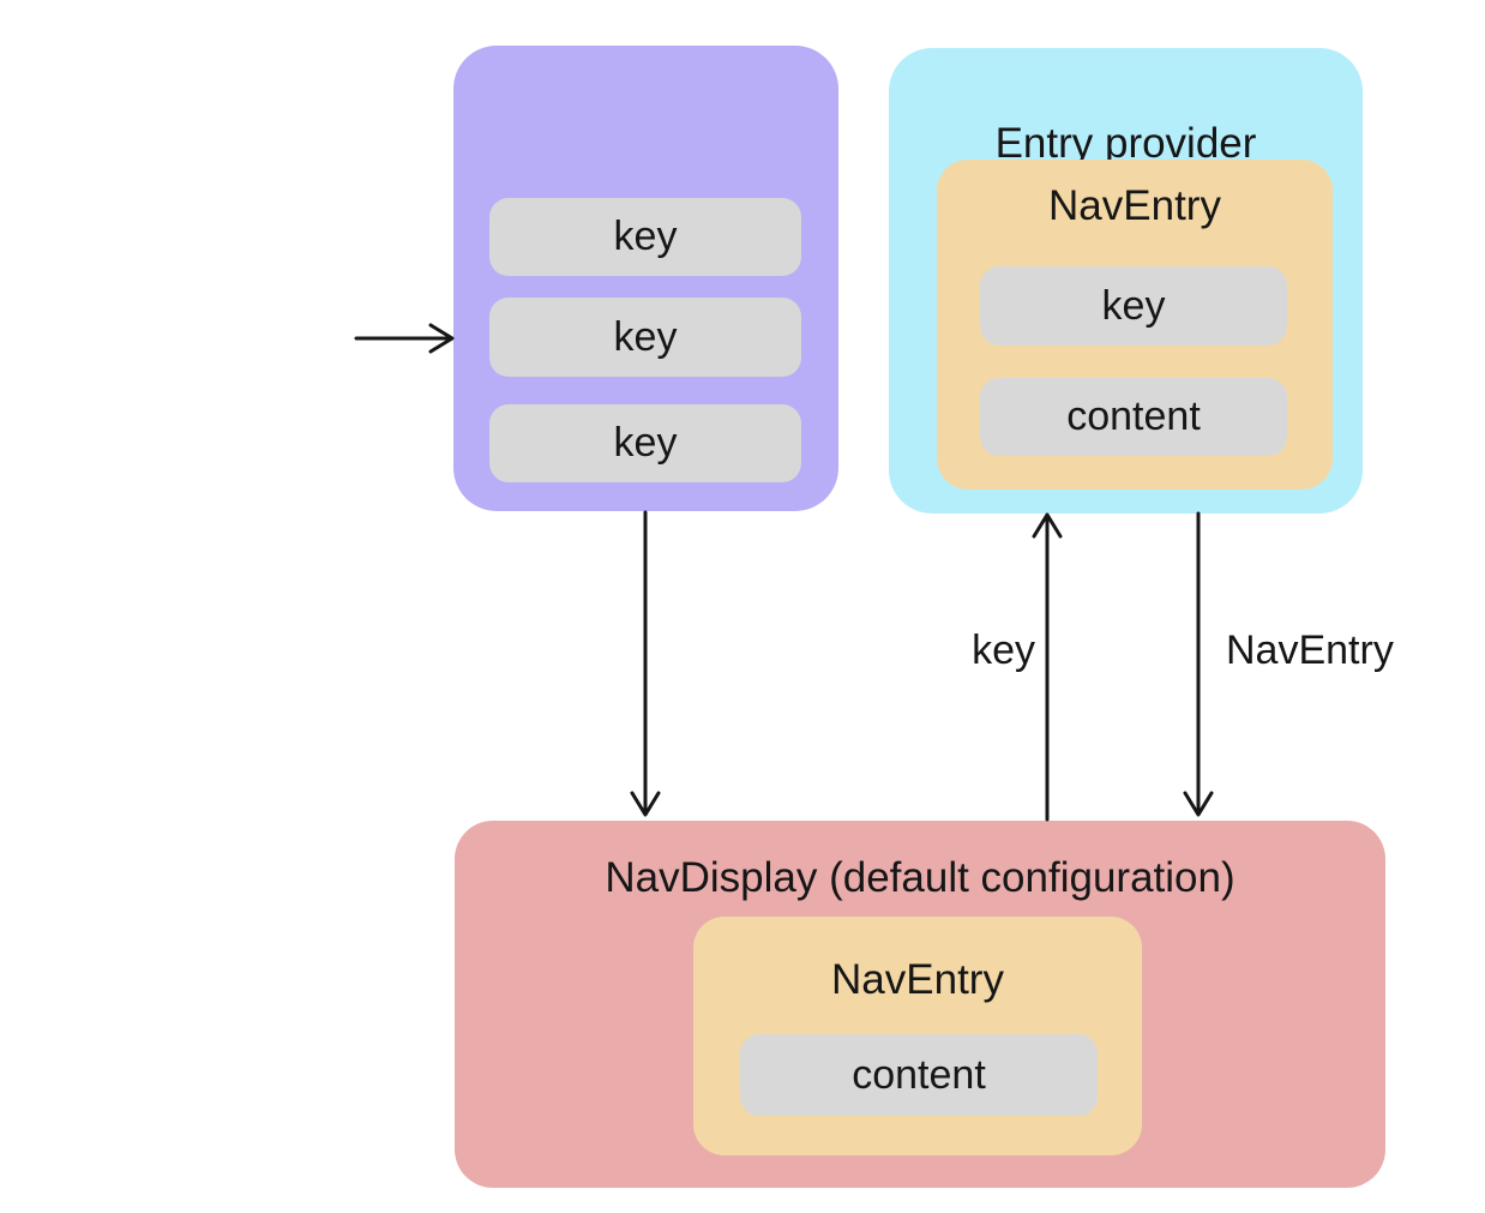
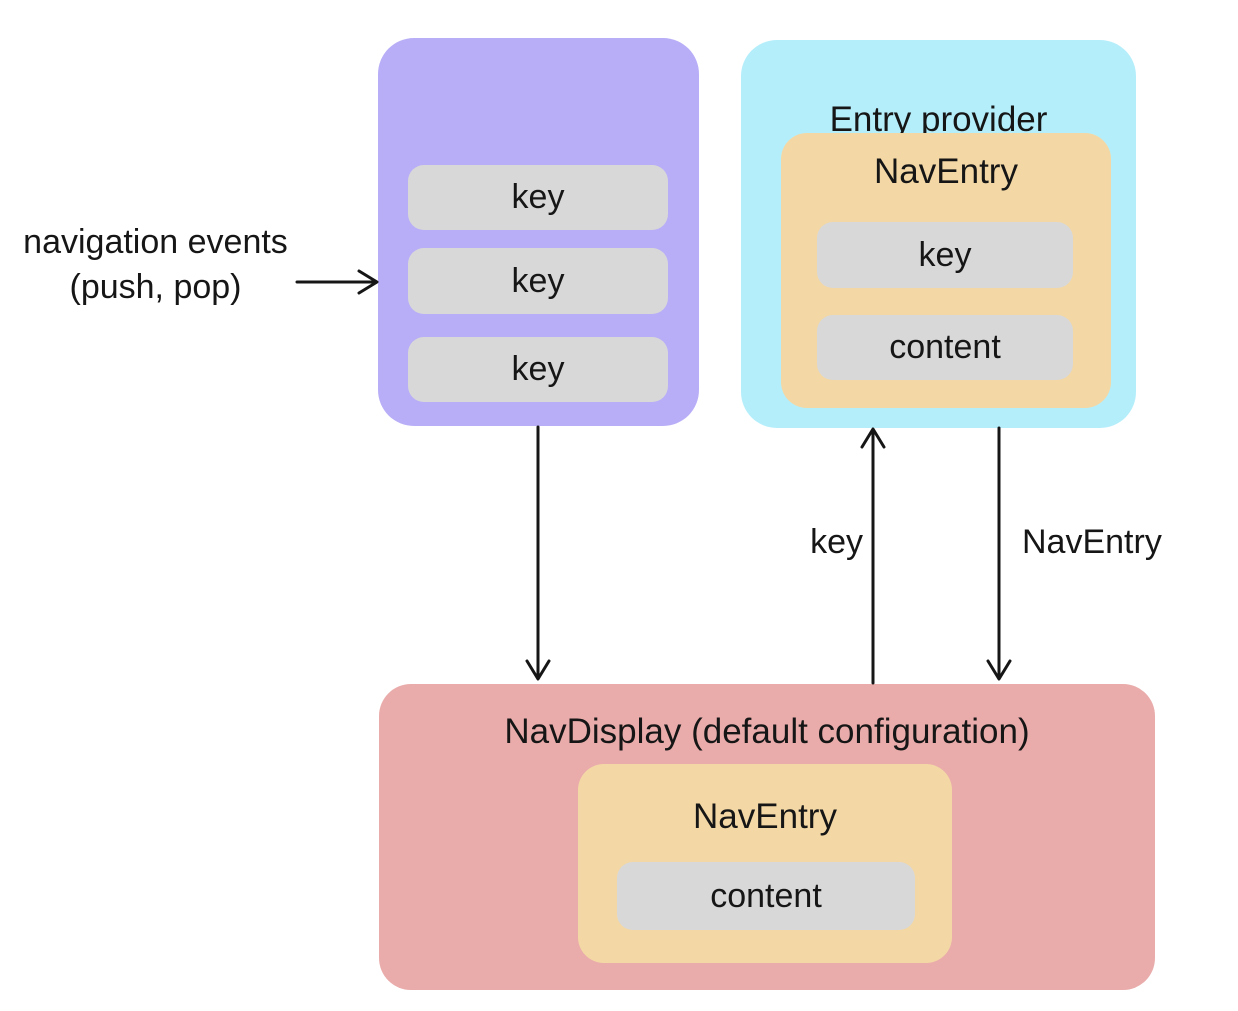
  key
  key
  key
  Entry provider
  NavEntry
  key
  content
  NavDisplay (default configuration)
  NavEntry
  content
+ navigation events
+ (push, pop)
  key
  NavEntry
